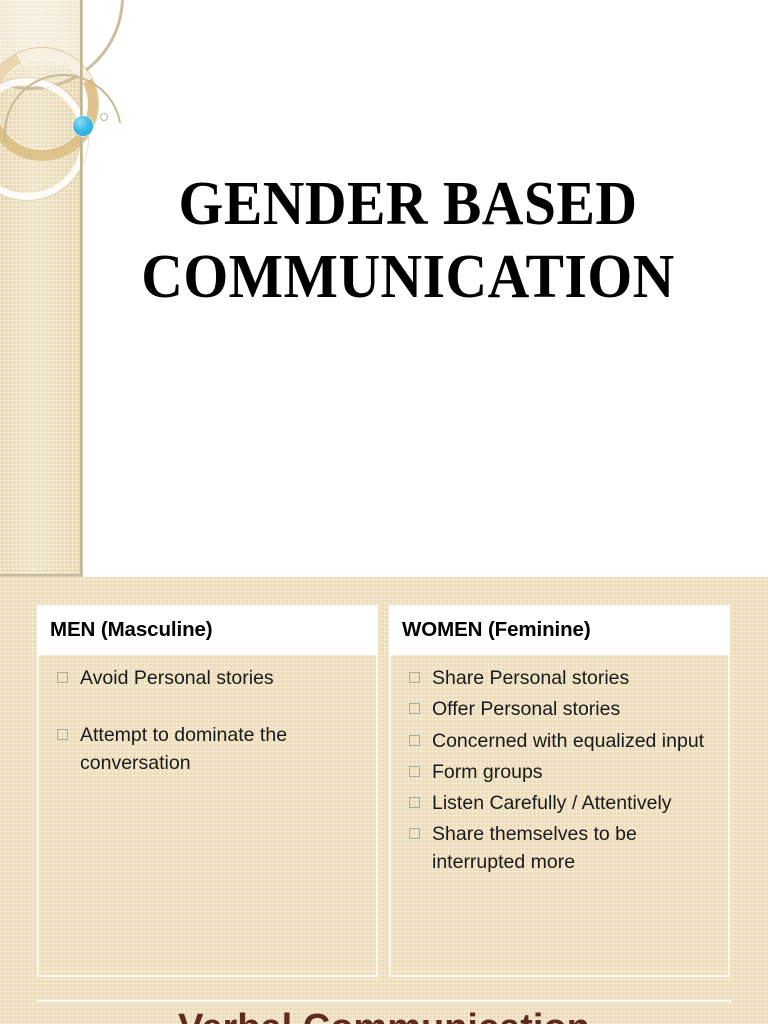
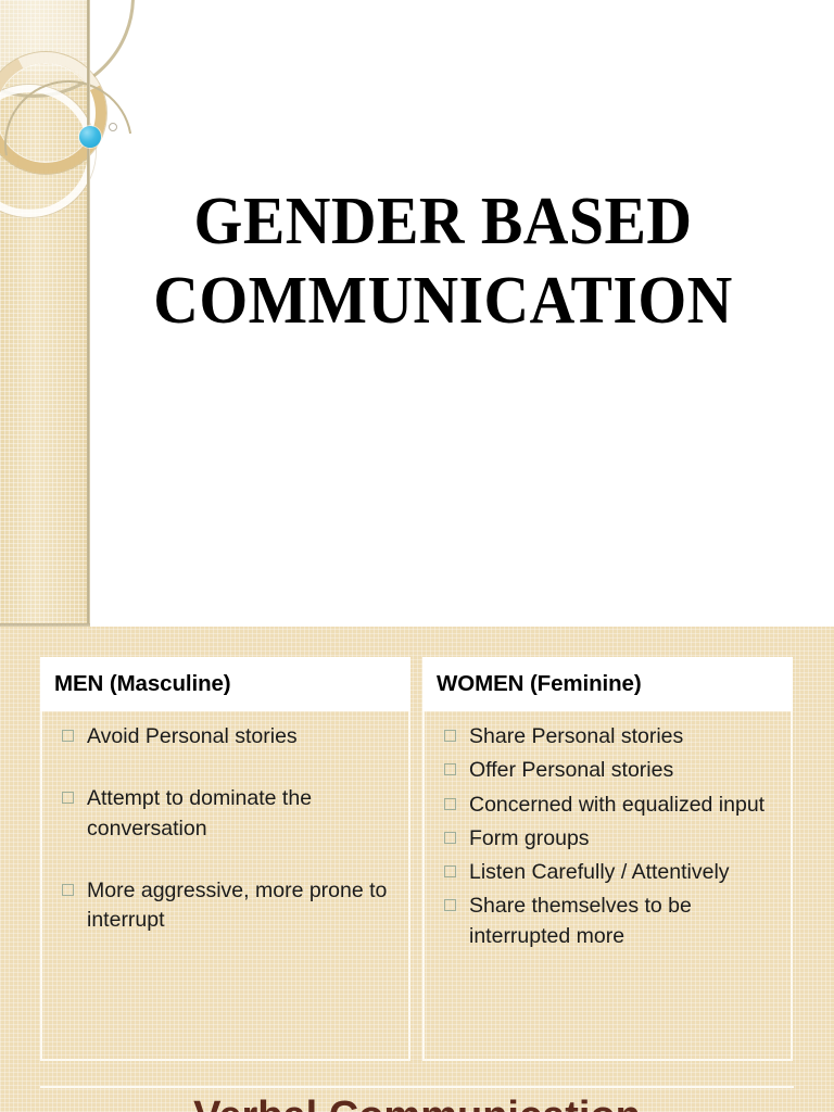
  GENDER BASED COMMUNICATION
  MEN (Masculine)
  Avoid Personal stories
  Attempt to dominate the conversation
+ More aggressive, more prone to interrupt
  WOMEN (Feminine)
  Share Personal stories
  Offer Personal stories
  Concerned with equalized input
  Form groups
  Listen Carefully / Attentively
  Share themselves to be interrupted more
